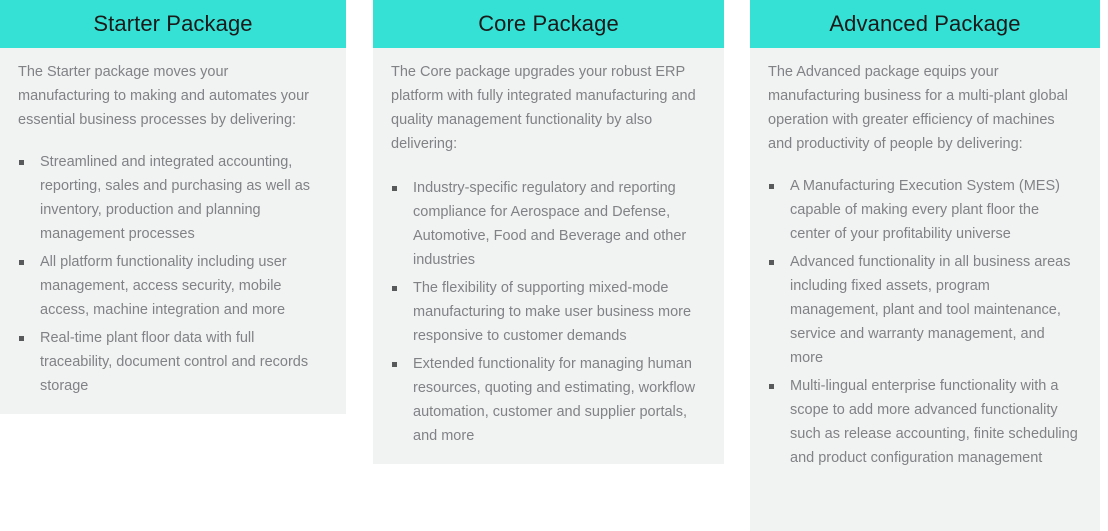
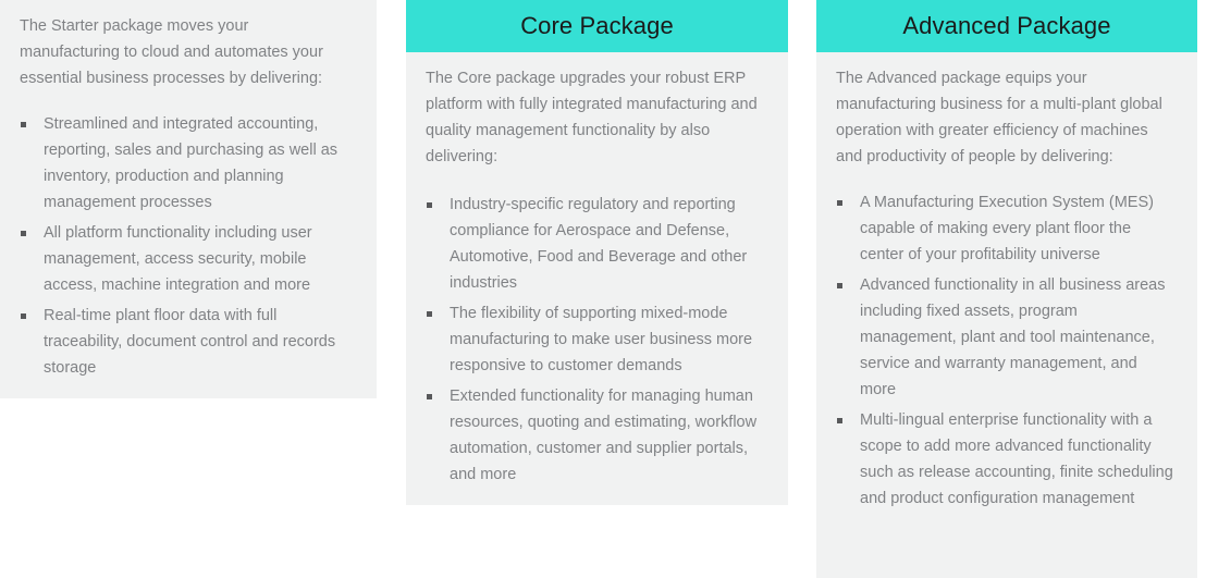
- Starter Package
- The Starter package moves your manufacturing to making and automates your essential business processes by delivering:
+ The Starter package moves your manufacturing to cloud and automates your essential business processes by delivering:
  Streamlined and integrated accounting, reporting, sales and purchasing as well as inventory, production and planning management processes
  All platform functionality including user management, access security, mobile access, machine integration and more
  Real-time plant floor data with full traceability, document control and records storage
  Core Package
  The Core package upgrades your robust ERP platform with fully integrated manufacturing and quality management functionality by also delivering:
  Industry-specific regulatory and reporting compliance for Aerospace and Defense, Automotive, Food and Beverage and other industries
  The flexibility of supporting mixed-mode manufacturing to make user business more responsive to customer demands
  Extended functionality for managing human resources, quoting and estimating, workflow automation, customer and supplier portals, and more
  Advanced Package
  The Advanced package equips your manufacturing business for a multi-plant global operation with greater efficiency of machines and productivity of people by delivering:
  A Manufacturing Execution System (MES) capable of making every plant floor the center of your profitability universe
  Advanced functionality in all business areas including fixed assets, program management, plant and tool maintenance, service and warranty management, and more
  Multi-lingual enterprise functionality with a scope to add more advanced functionality such as release accounting, finite scheduling and product configuration management
